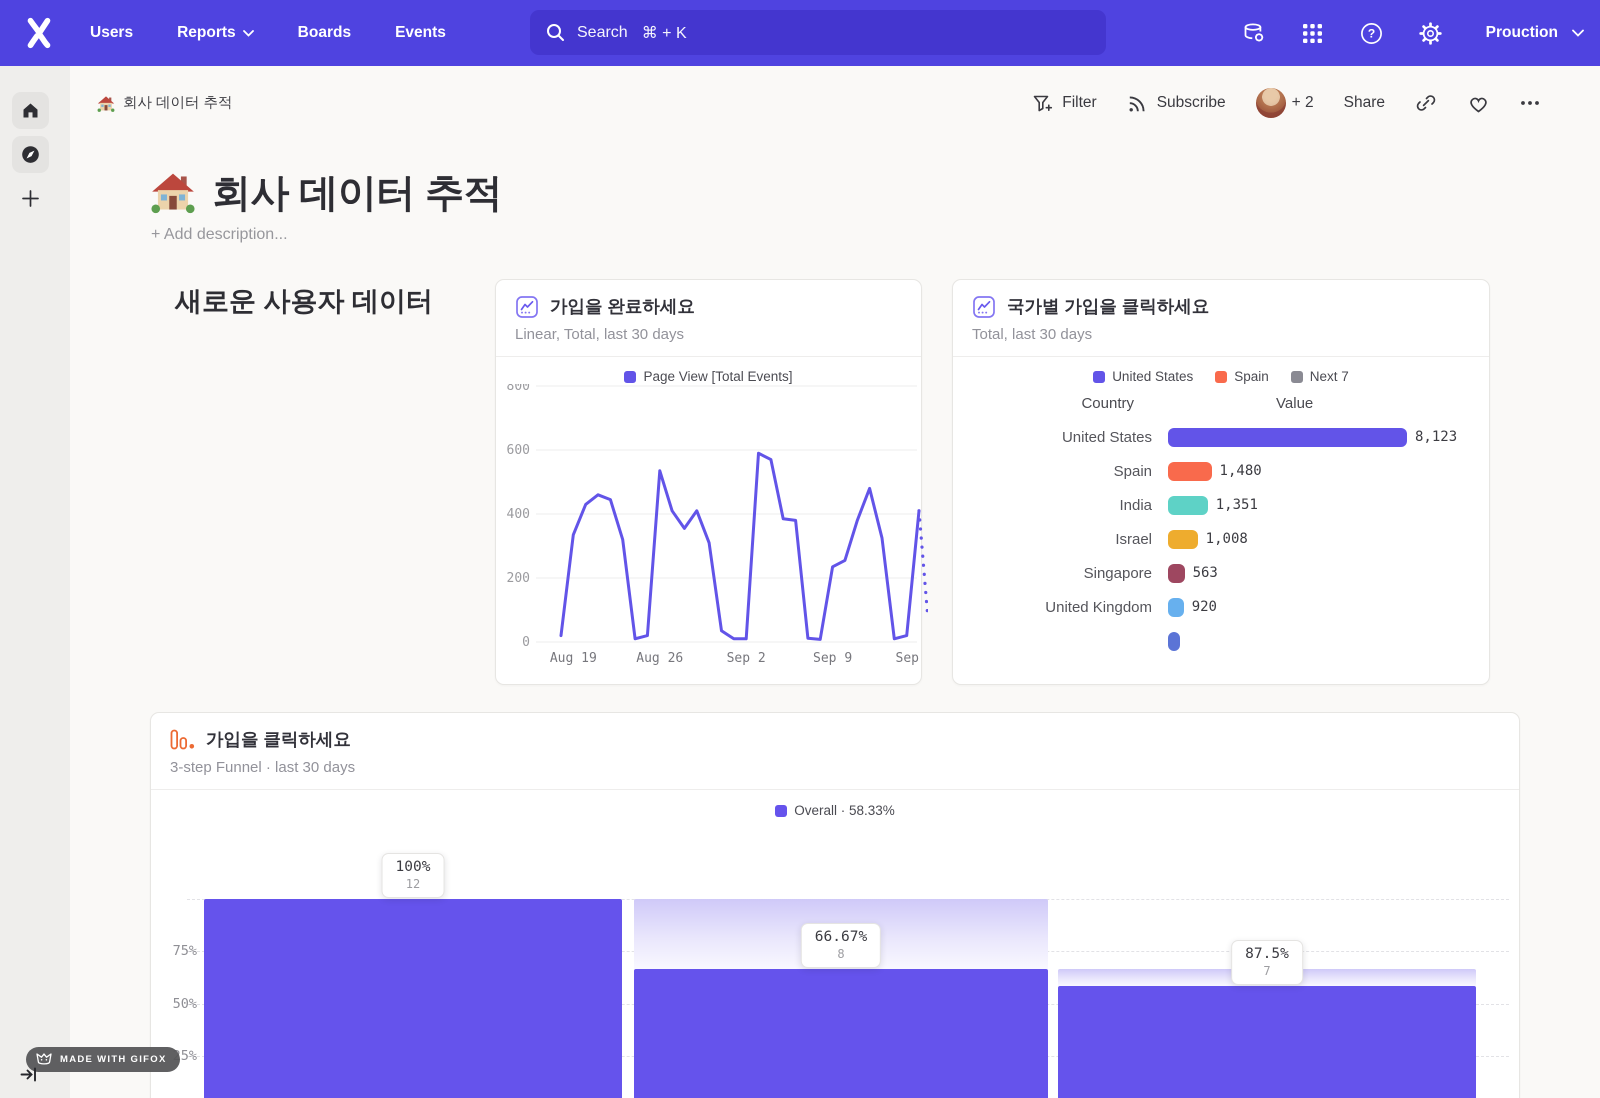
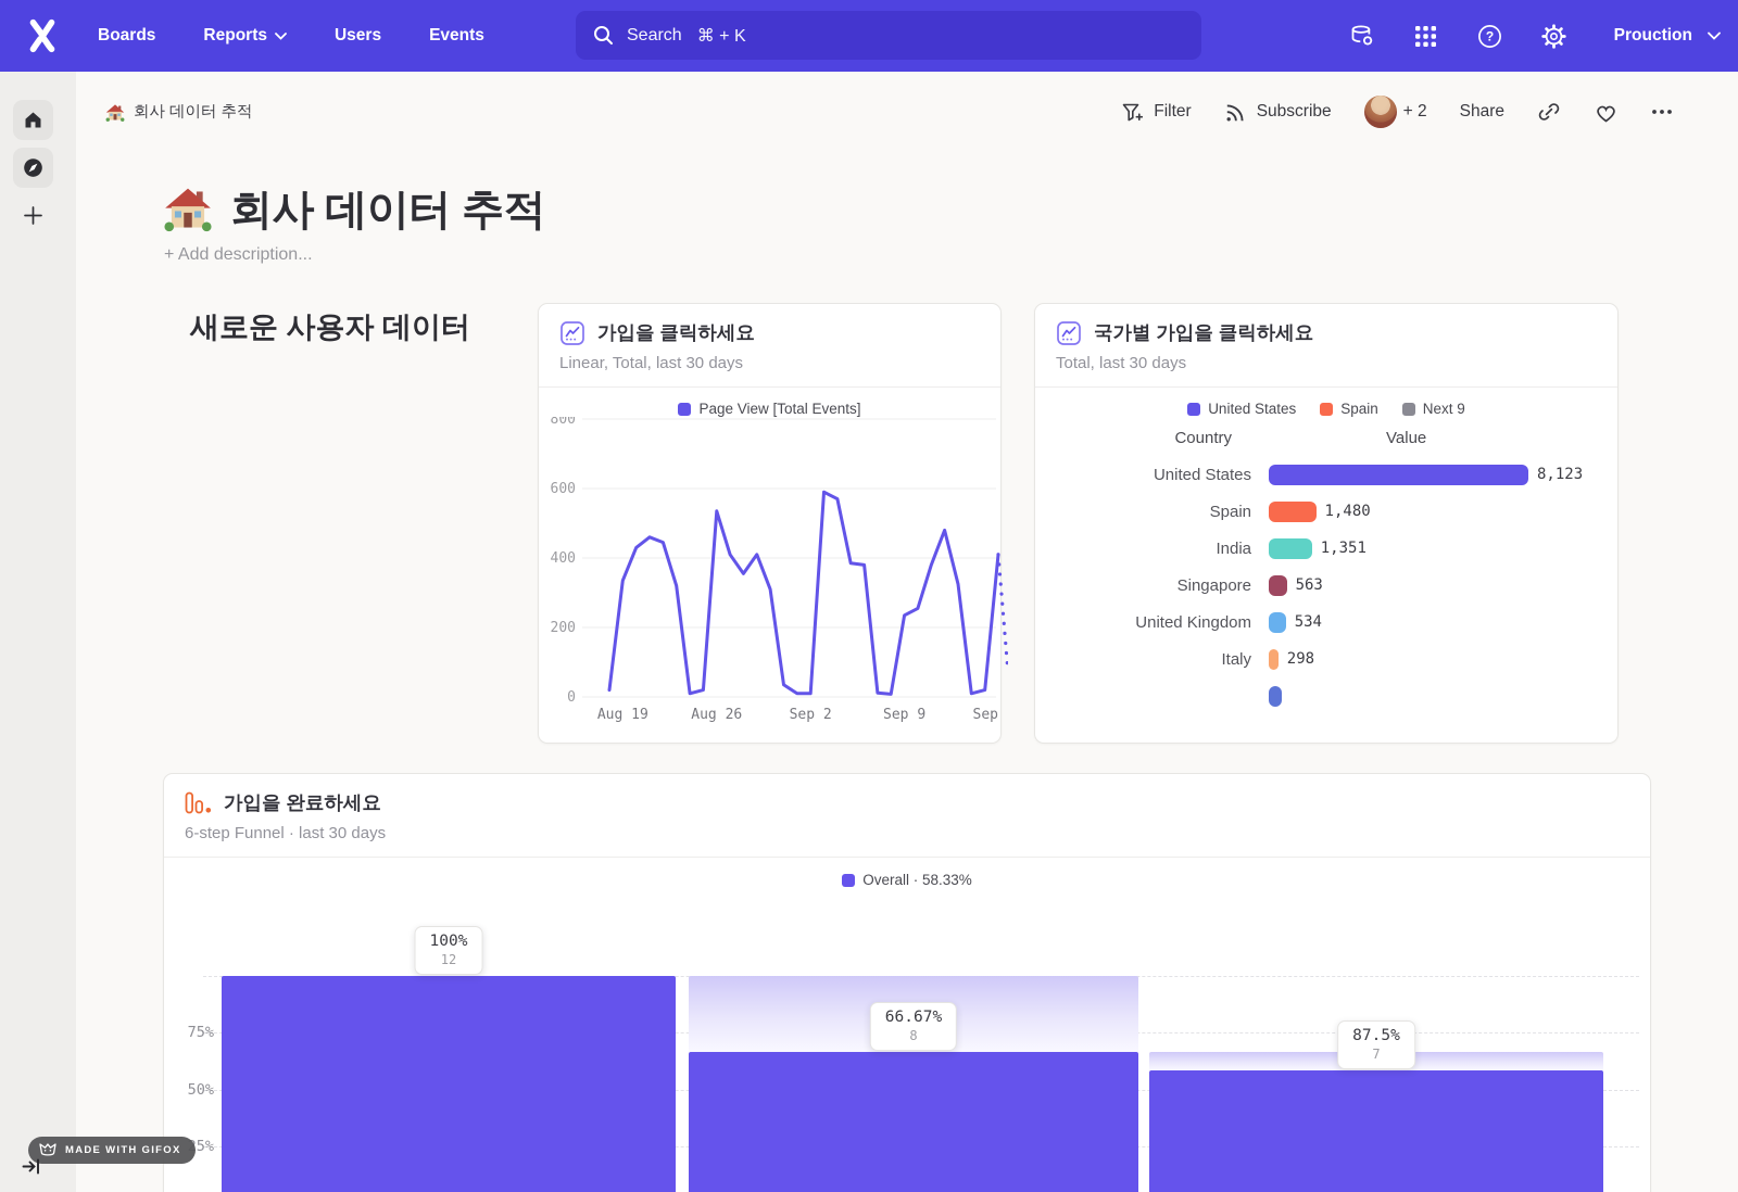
- Users
+ Boards
  Reports
- Boards
+ Users
  Events
  Search
  ⌘ + K
  ?
  Prouction
  회사 데이터 추적
  Filter
  Subscribe
  + 2
  Share
  회사 데이터 추적
  + Add description...
  새로운 사용자 데이터
- 가입을 완료하세요
+ 가입을 클릭하세요
  Linear, Total, last 30 days
  Page View [Total Events]
  0
  200
  400
  600
  800
  Aug 19
  Aug 26
  Sep 2
  Sep 9
  국가별 가입을 클릭하세요
  Total, last 30 days
  United States
  Spain
- Next 7
+ Next 9
  Country
  Value
  United States
  8,123
  Spain
  1,480
  India
  1,351
- Israel
- 1,008
  Singapore
  563
  United Kingdom
- 920
+ 534
+ Italy
+ 298
- 가입을 클릭하세요
+ 가입을 완료하세요
- 3-step Funnel · last 30 days
+ 6-step Funnel · last 30 days
  Overall · 58.33%
  75%
  50%
  100%
  12
  66.67%
  8
  87.5%
  7
  MADE WITH GIFOX
